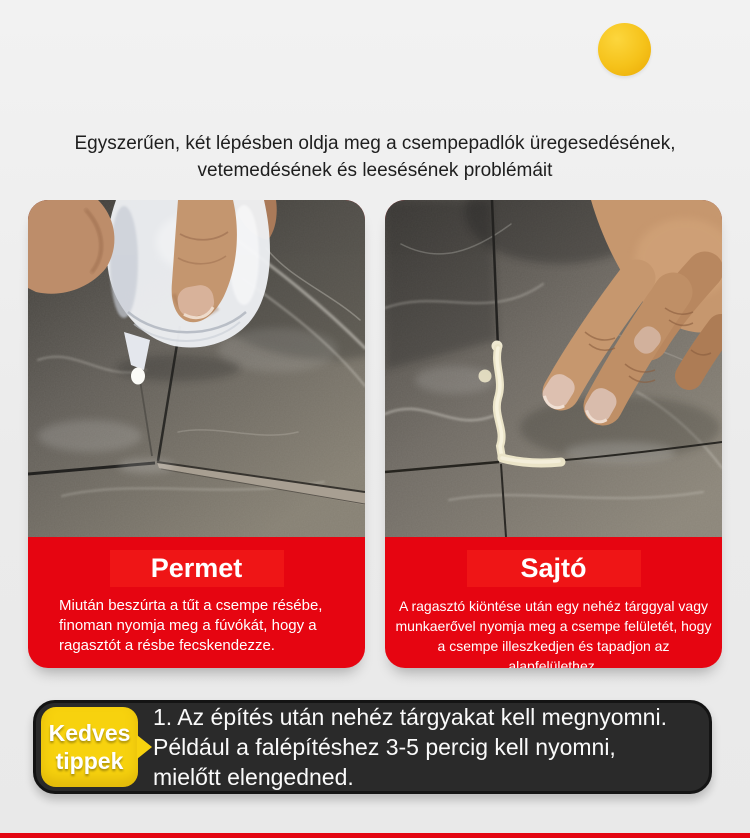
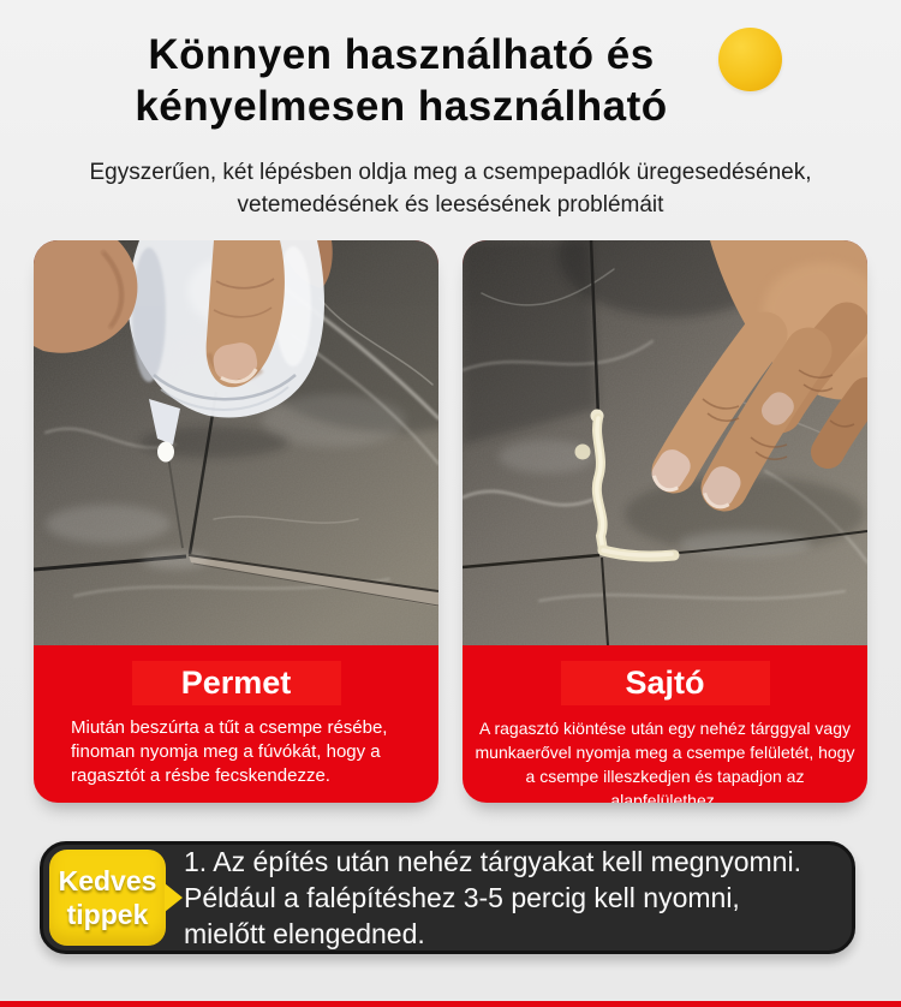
+ Könnyen használható és
+ kényelmesen használható
  Egyszerűen, két lépésben oldja meg a csempepadlók üregesedésének,
  vetemedésének és leesésének problémáit
  Permet
  Miután beszúrta a tűt a csempe résébe,
  finoman nyomja meg a fúvókát, hogy a
  ragasztót a résbe fecskendezze.
  Sajtó
  A ragasztó kiöntése után egy nehéz tárggyal vagy
  munkaerővel nyomja meg a csempe felületét, hogy
  a csempe illeszkedjen és tapadjon az
  alapfelülethez.
  Kedves
  tippek
  1. Az építés után nehéz tárgyakat kell megnyomni.
  Például a falépítéshez 3-5 percig kell nyomni,
  mielőtt elengedned.
